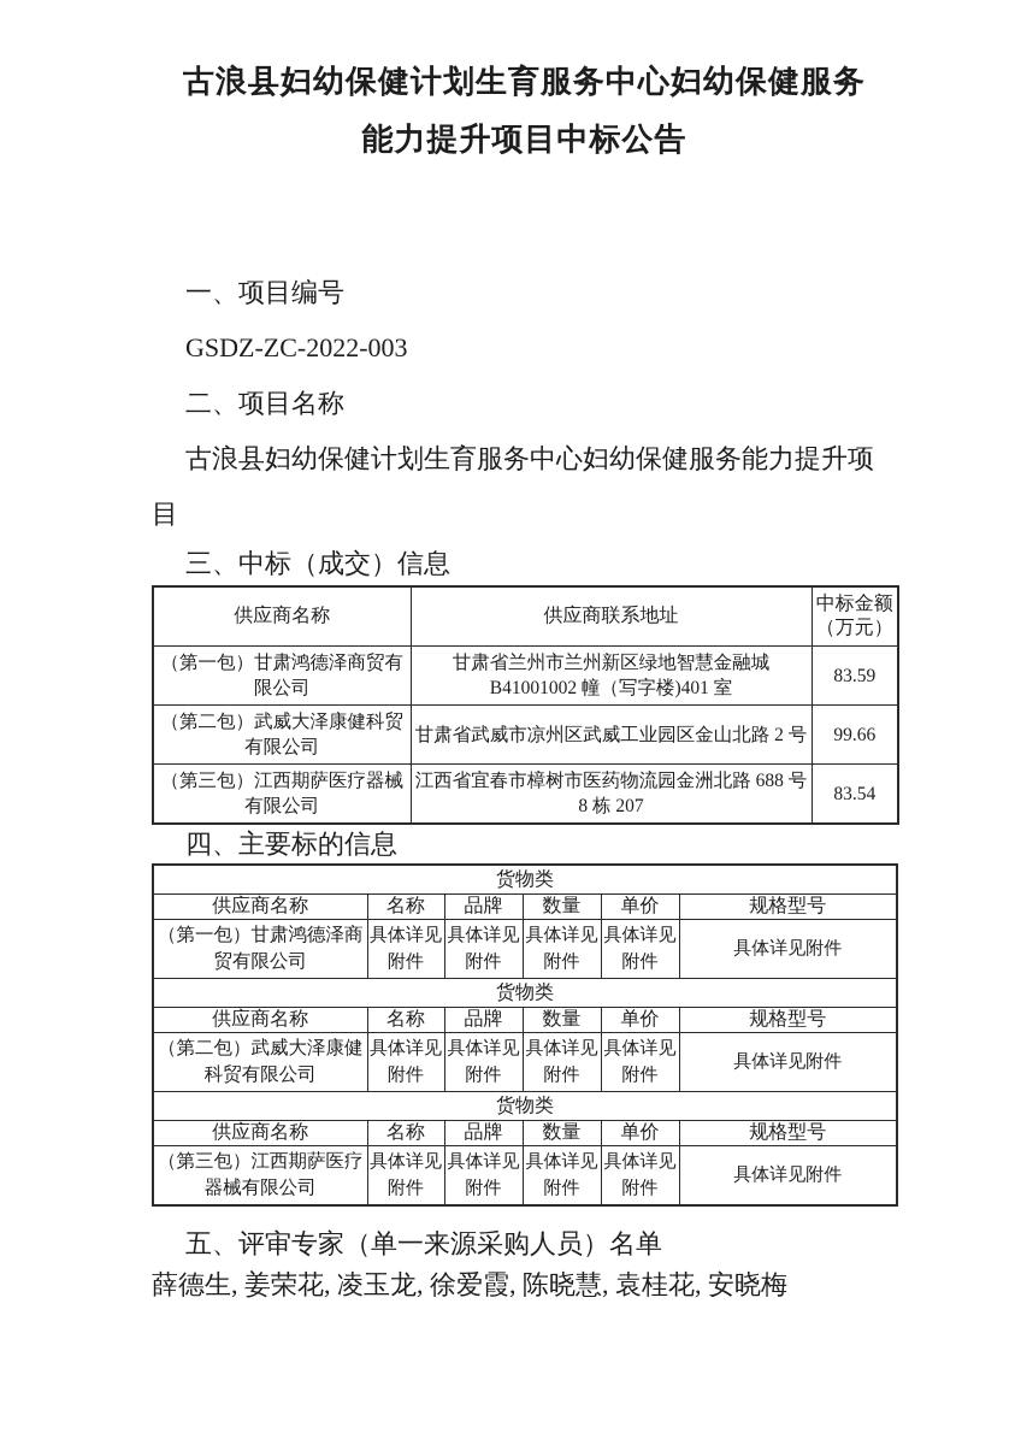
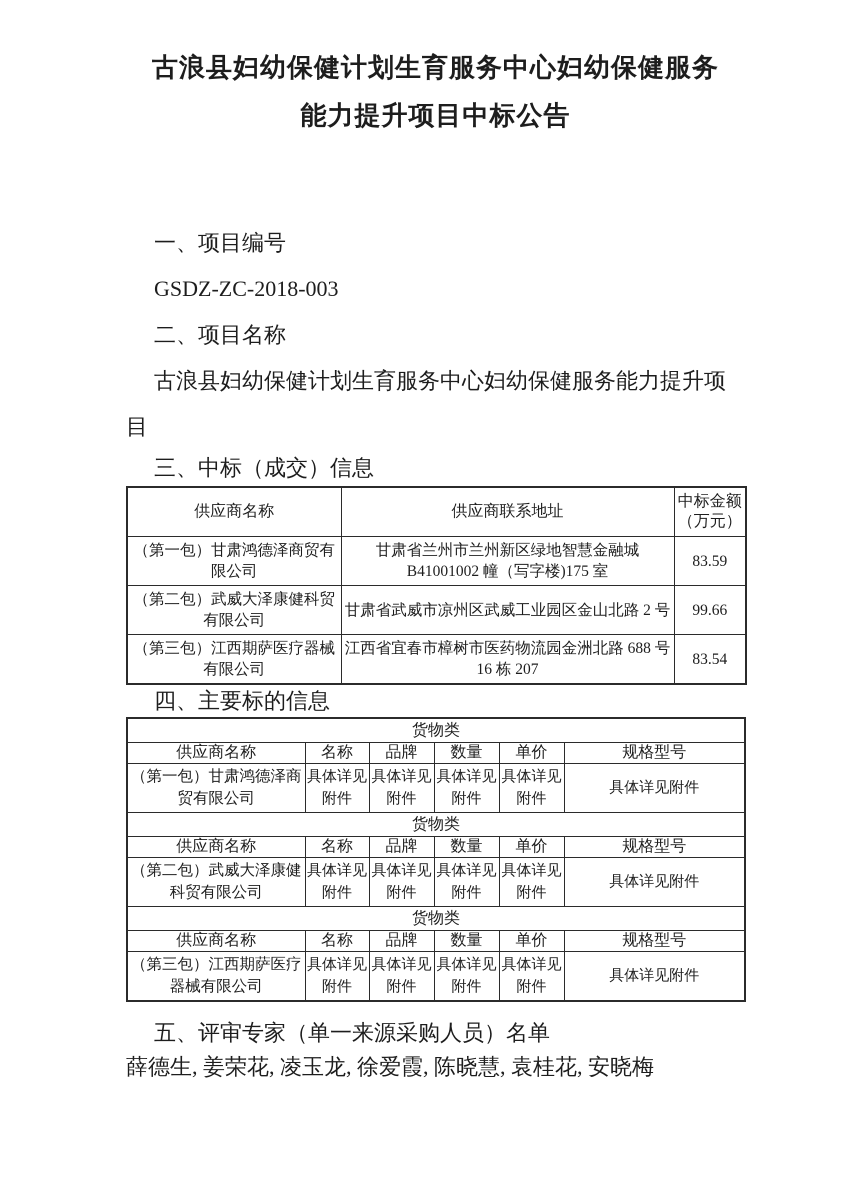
  古浪县妇幼保健计划生育服务中心妇幼保健服务
  能力提升项目中标公告
  一、项目编号
- GSDZ-ZC-2022-003
+ GSDZ-ZC-2018-003
  二、项目名称
  古浪县妇幼保健计划生育服务中心妇幼保健服务能力提升项目
  三、中标（成交）信息
  供应商名称	供应商联系地址	中标金额（万元）
- （第一包）甘肃鸿德泽商贸有限公司	甘肃省兰州市兰州新区绿地智慧金融城 B41001002 幢（写字楼)401 室	83.59
+ （第一包）甘肃鸿德泽商贸有限公司	甘肃省兰州市兰州新区绿地智慧金融城 B41001002 幢（写字楼)175 室	83.59
  （第二包）武威大泽康健科贸有限公司	甘肃省武威市凉州区武威工业园区金山北路 2 号	99.66
- （第三包）江西期萨医疗器械有限公司	江西省宜春市樟树市医药物流园金洲北路 688 号 8 栋 207	83.54
+ （第三包）江西期萨医疗器械有限公司	江西省宜春市樟树市医药物流园金洲北路 688 号 16 栋 207	83.54
  四、主要标的信息
  货物类
  供应商名称	名称	品牌	数量	单价	规格型号
  （第一包）甘肃鸿德泽商贸有限公司	具体详见附件	具体详见附件	具体详见附件	具体详见附件	具体详见附件
  货物类
  供应商名称	名称	品牌	数量	单价	规格型号
  （第二包）武威大泽康健科贸有限公司	具体详见附件	具体详见附件	具体详见附件	具体详见附件	具体详见附件
  货物类
  供应商名称	名称	品牌	数量	单价	规格型号
  （第三包）江西期萨医疗器械有限公司	具体详见附件	具体详见附件	具体详见附件	具体详见附件	具体详见附件
  五、评审专家（单一来源采购人员）名单
  薛德生, 姜荣花, 凌玉龙, 徐爱霞, 陈晓慧, 袁桂花, 安晓梅
